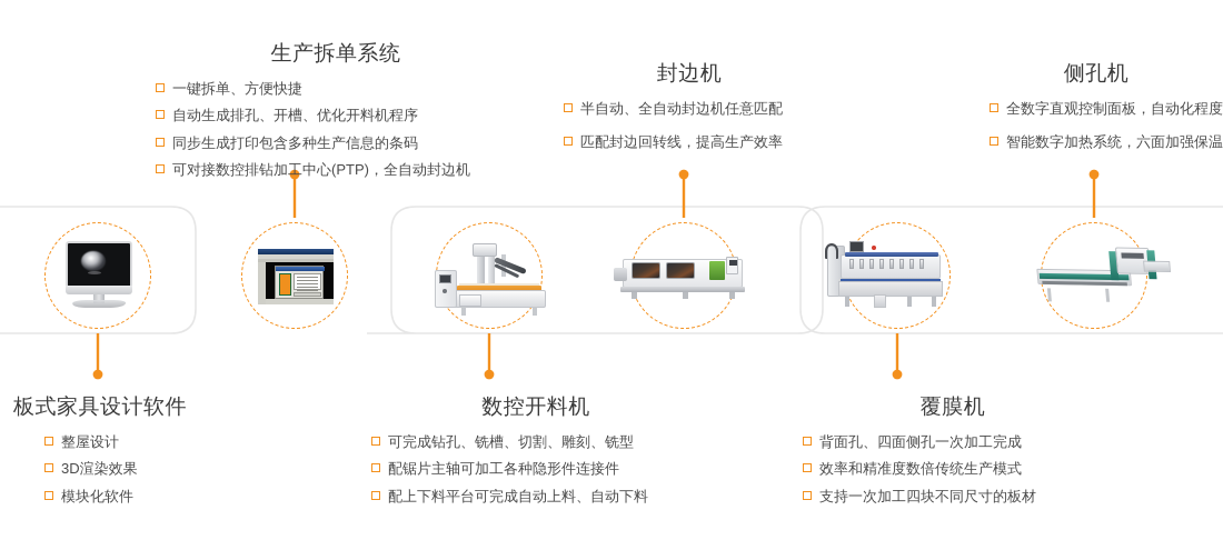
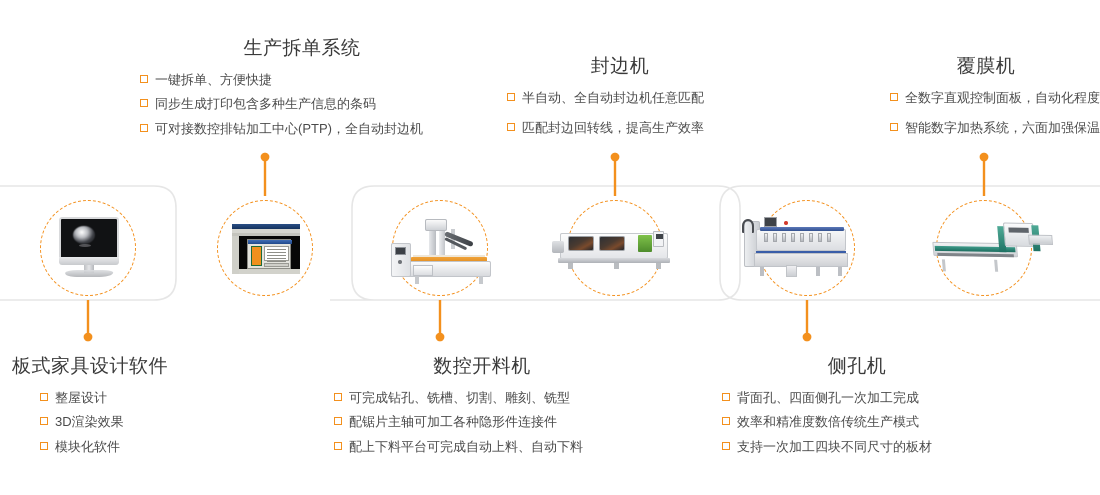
  生产拆单系统
  一键拆单、方便快捷
- 自动生成排孔、开槽、优化开料机程序
  同步生成打印包含多种生产信息的条码
  可对接数控排钻加工中心(PTP)，全自动封边机
  封边机
  半自动、全自动封边机任意匹配
  匹配封边回转线，提高生产效率
- 侧孔机
+ 覆膜机
  全数字直观控制面板，自动化程度
  智能数字加热系统，六面加强保温
  板式家具设计软件
  整屋设计
  3D渲染效果
  模块化软件
  数控开料机
  可完成钻孔、铣槽、切割、雕刻、铣型
  配锯片主轴可加工各种隐形件连接件
  配上下料平台可完成自动上料、自动下料
- 覆膜机
+ 侧孔机
  背面孔、四面侧孔一次加工完成
  效率和精准度数倍传统生产模式
  支持一次加工四块不同尺寸的板材
